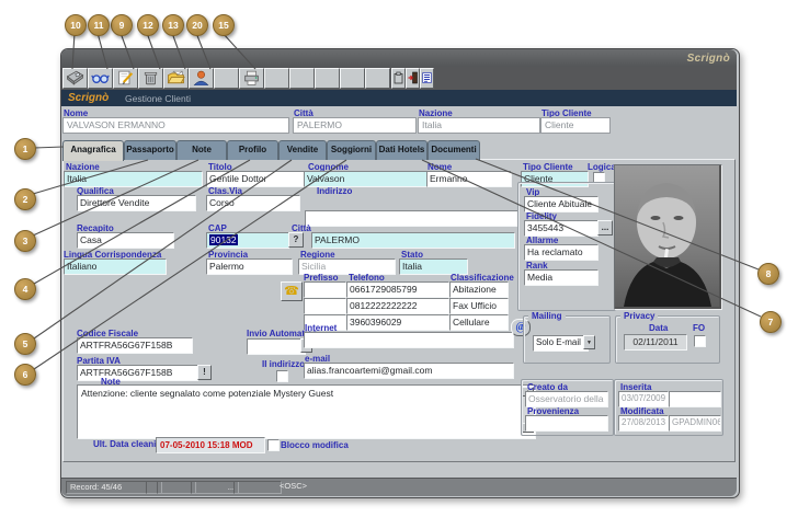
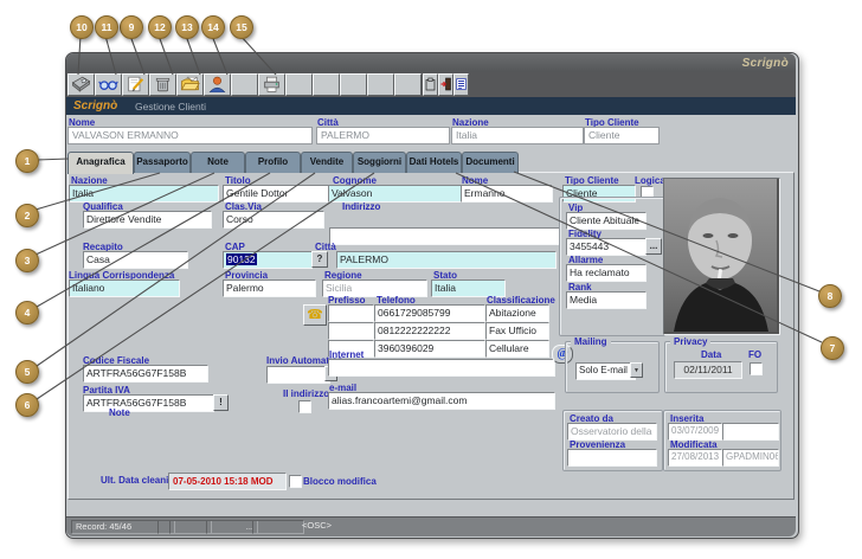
  Scrignò
  Scrignò
  Gestione Clienti
  Nome
  VALVASON ERMANNO
  Città
  PALERMO
  Nazione
  Italia
  Tipo Cliente
  Cliente
  Anagrafica
  Passaporto
  Note
  Profilo
  Vendite
  Soggiorni
  Dati Hotels
  Documenti
  Nazione
  Itali
  Titolo
  Gentile Dotto
  Cognome
  Vavason
  Nme
  Ermanno
  Tipo Cliente
  liente
  Logic
  Qualifica
  Direttre Vendite
  Clas.Via
  Corso
  Indirizzo
  Recapito
  Casa
  CAP
  90132
  ?
  Città
  PALERMO
  Linga Corrispondena
  Italiano
  Provincia
  Palermo
  Regione
  Sicilia
  Stato
  Italia
  ☎
  Prefisso
  Telefono
  Classificazione
  0661729085799
  Abitazione
  0812222222222
  Fax Ufficio
  3960396029
  Cellulare
  Codice Fiscale
  ARTFRA56G67F158B
  Invio Automa
  Internet
  @
  Partita IVA
  ARTFRA56G67F158B
  !
  II indirizzo
  e-mail
  alias.francoartemi@gmail.com
  Note
- Attenzione: cliente segnalato come potenziale Mystery Guest
  Ult. Data clean
  07-05-2010 15:18 MOD
  Blocco modifica
  Vip
  Cliente Abitual
  Fideity
  3455443
  ...
  Allarme
  Ha reclamato
  Rank
  Media
  Mailing
  Solo E-mail
  Privacy
  Data
  02/11/2011
  FO
  Creato da
  Osservatorio della
  Provenienza
  Inserita
  03/07/2009
  Modificata
  27/08/2013
  GPADMIN06
  Record: 45/46
  ...
  <OSC>
  1
  2
  3
  4
  5
  6
  7
  8
  9
  10
  11
  12
  13
- 20
+ 14
  15
